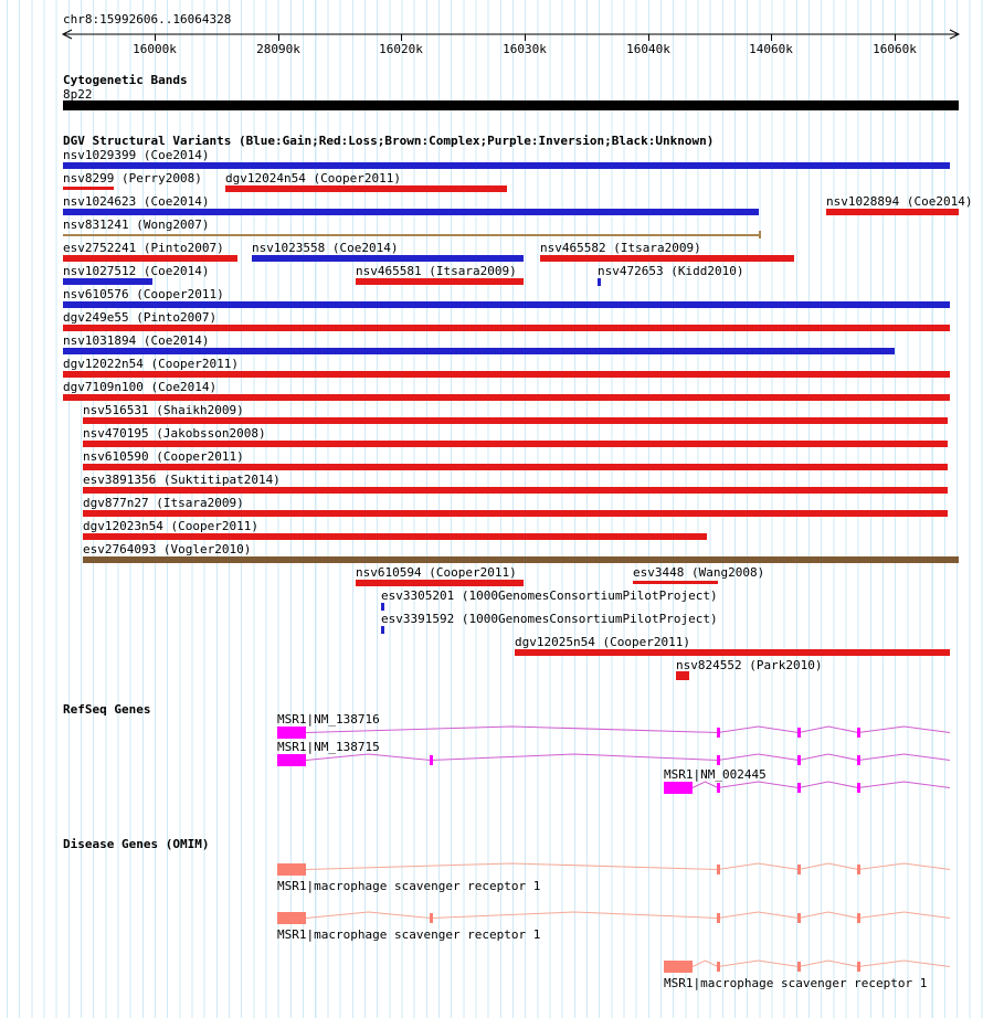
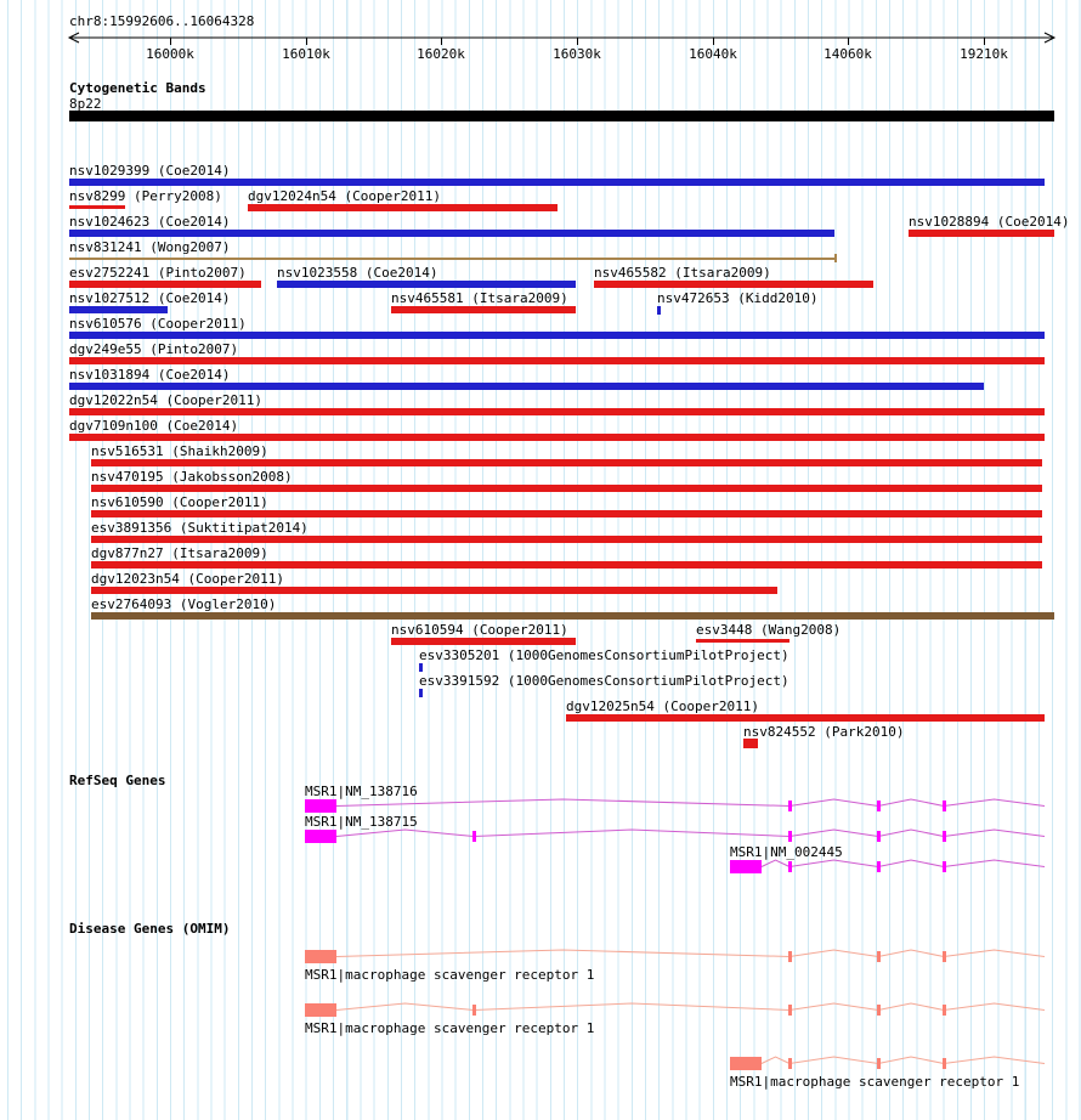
  chr8:15992606..16064328
  16000k
- 28090k
+ 16010k
  16020k
  16030k
  16040k
  14060k
- 16060k
+ 19210k
  Cytogenetic Bands
  8p22
- DGV Structural Variants (Blue:Gain;Red:Loss;Brown:Complex;Purple:Inversion;Black:Unknown)
  nsv1029399 (Coe2014)
  nsv8299 (Perry2008)
  dgv12024n54 (Cooper2011)
  nsv1024623 (Coe2014)
  nsv1028894 (Coe2014)
  nsv831241 (Wong2007)
  esv2752241 (Pinto2007)
  nsv1023558 (Coe2014)
  nsv465582 (Itsara2009)
  nsv1027512 (Coe2014)
  nsv465581 (Itsara2009)
  nsv472653 (Kidd2010)
  nsv610576 (Cooper2011)
  dgv249e55 (Pinto2007)
  nsv1031894 (Coe2014)
  dgv12022n54 (Cooper2011)
  dgv7109n100 (Coe2014)
  nsv516531 (Shaikh2009)
  nsv470195 (Jakobsson2008)
  nsv610590 (Cooper2011)
  esv3891356 (Suktitipat2014)
  dgv877n27 (Itsara2009)
  dgv12023n54 (Cooper2011)
  esv2764093 (Vogler2010)
  nsv610594 (Cooper2011)
  esv3448 (Wang2008)
  esv3305201 (1000GenomesConsortiumPilotProject)
  esv3391592 (1000GenomesConsortiumPilotProject)
  dgv12025n54 (Cooper2011)
  nsv824552 (Park2010)
  RefSeq Genes
  MSR1|NM_138716
  MSR1|NM_138715
  MSR1|NM_002445
  Disease Genes (OMIM)
  MSR1|macrophage scavenger receptor 1
  MSR1|macrophage scavenger receptor 1
  MSR1|macrophage scavenger receptor 1
